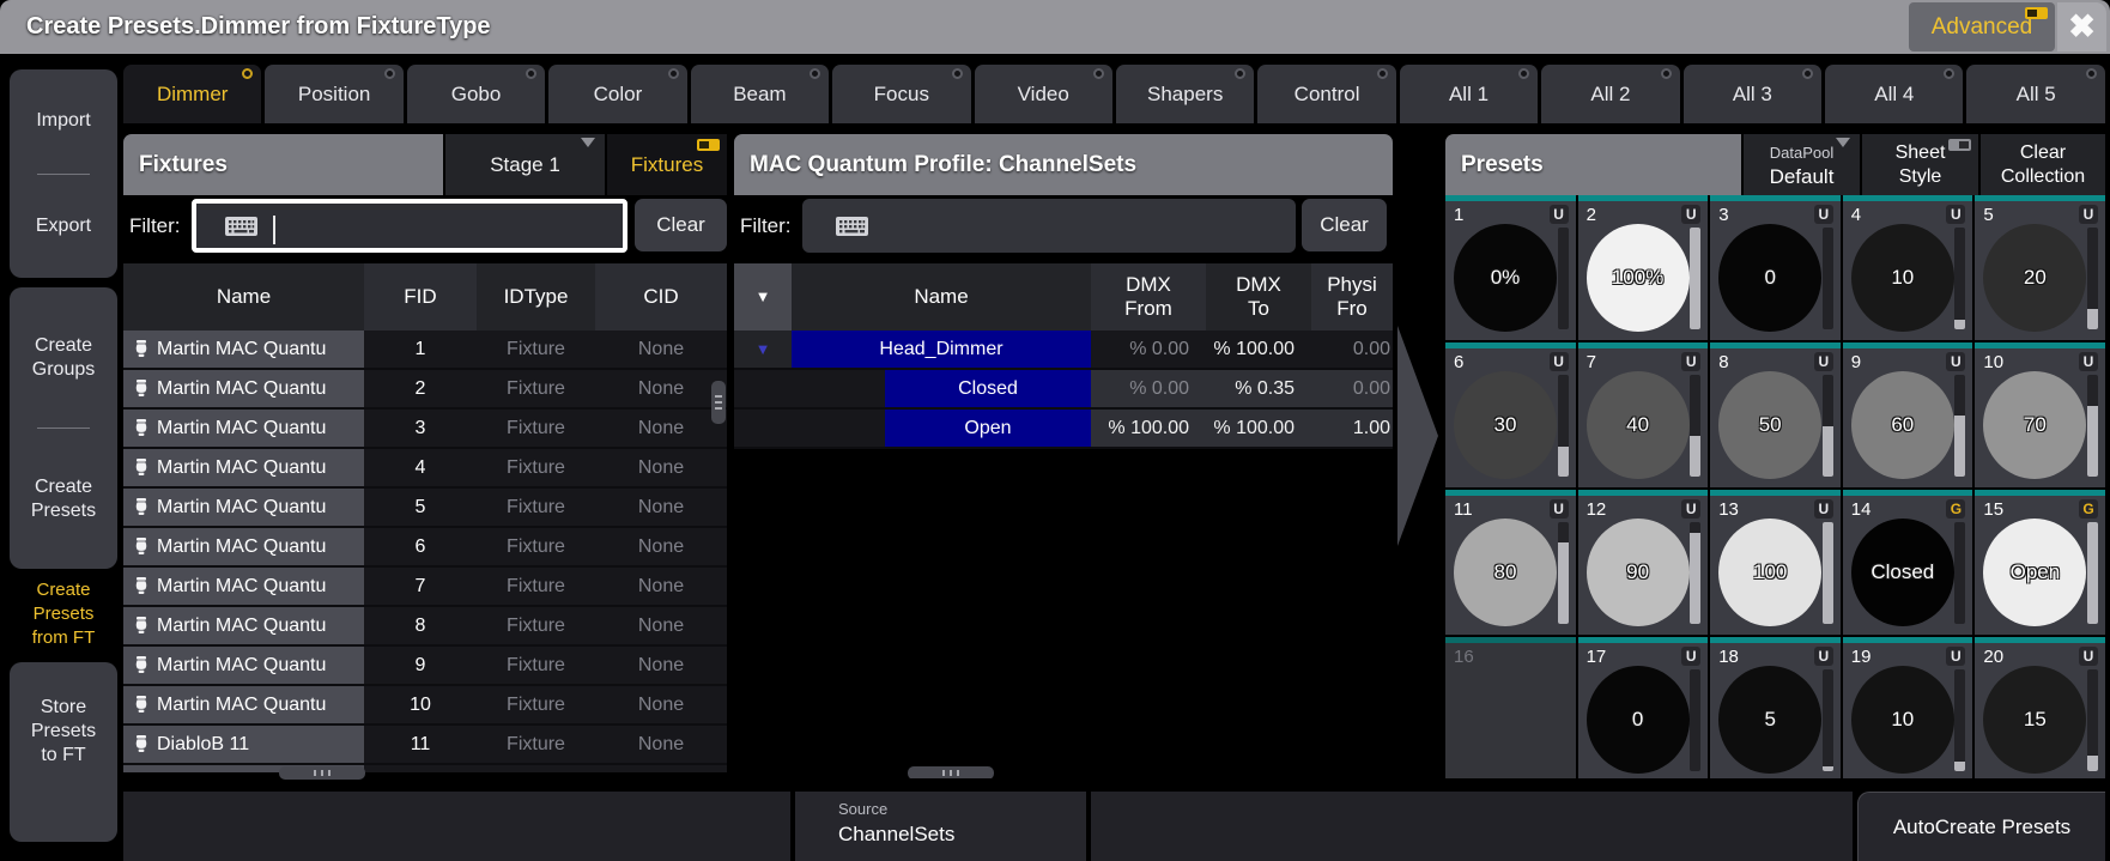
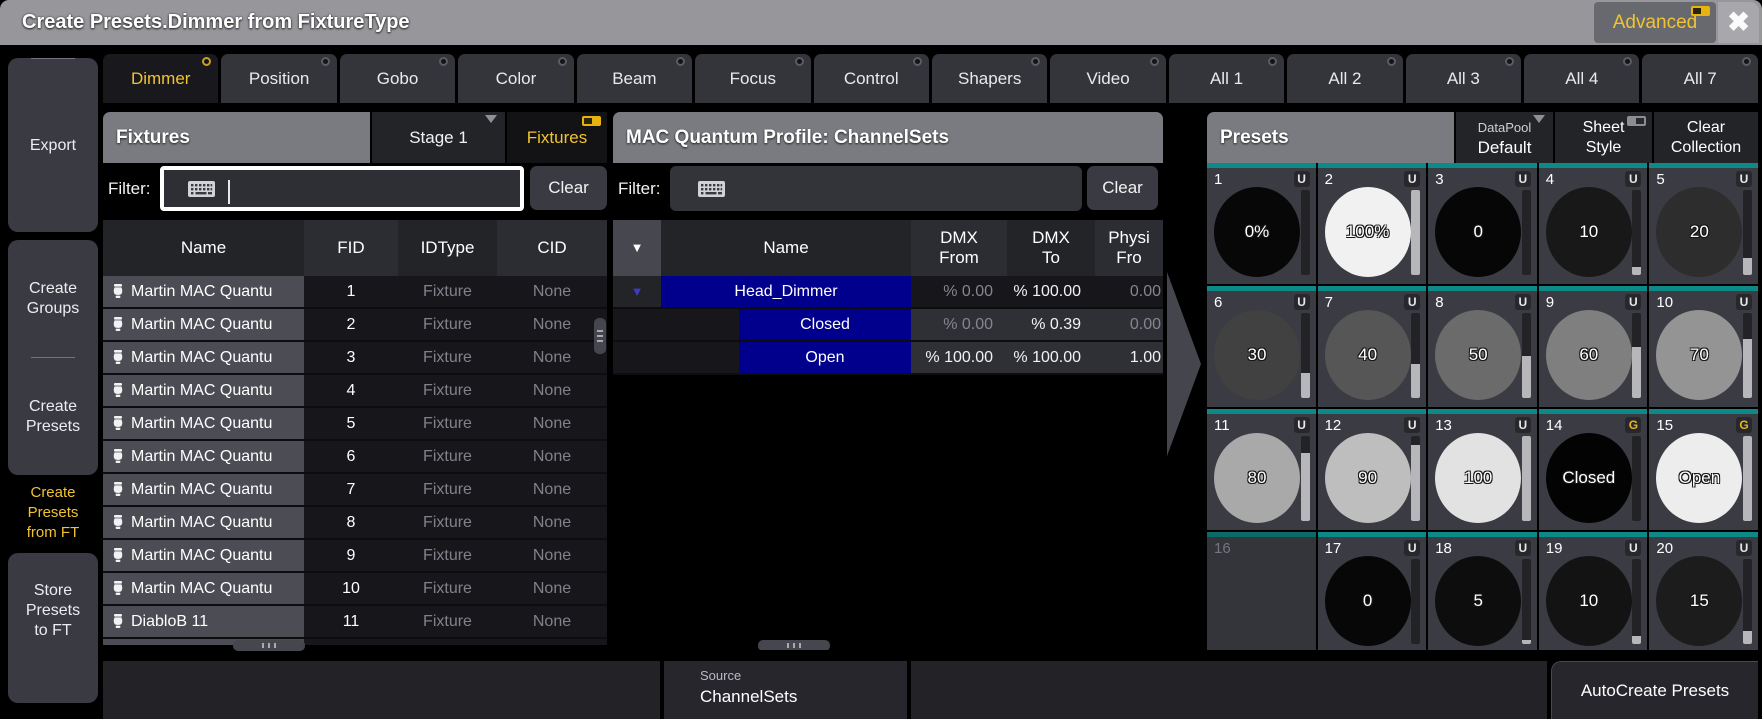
  Create Presets.Dimmer from FixtureType
  Advanced
  ✖
  Dimmer
  Position
  Gobo
  Color
  Beam
  Focus
- Video
+ Control
  Shapers
- Control
+ Video
  All 1
  All 2
  All 3
  All 4
- All 5
+ All 7
- Import
  Export
  Create Groups
  Create Presets
  Create Presets from FT
  Store Presets to FT
  Fixtures
  Stage 1
  Fixtures
  Filter:
  Clear
  Name
  FID
  IDType
  CID
  Martin MAC Quantu
  1
  Fixture
  None
  Martin MAC Quantu
  2
  Fixture
  None
  Martin MAC Quantu
  3
  Fixture
  None
  Martin MAC Quantu
  4
  Fixture
  None
  Martin MAC Quantu
  5
  Fixture
  None
  Martin MAC Quantu
  6
  Fixture
  None
  Martin MAC Quantu
  7
  Fixture
  None
  Martin MAC Quantu
  8
  Fixture
  None
  Martin MAC Quantu
  9
  Fixture
  None
  Martin MAC Quantu
  10
  Fixture
  None
  DiabloB 11
  11
  Fixture
  None
  MAC Quantum Profile: ChannelSets
  Filter:
  Clear
  ▼
  Name
  DMX
  From
  DMX
  To
  Physi
  Fro
  ▼
  Head_Dimmer
  % 0.00
  % 100.00
  0.00
  Closed
  % 0.00
- % 0.35
+ % 0.39
  0.00
  Open
  % 100.00
  % 100.00
  1.00
  Presets
  DataPool
  Default
  Sheet
  Style
  Clear
  Collection
  1
  U
  0%
  2
  U
  100%
  3
  U
  0
  4
  U
  10
  5
  U
  20
  6
  U
  30
  7
  U
  40
  8
  U
  50
  9
  U
  60
  10
  U
  70
  11
  U
  80
  12
  U
  90
  13
  U
  100
  14
  G
  Closed
  15
  G
  Open
  16
  17
  U
  0
  18
  U
  5
  19
  U
  10
  20
  U
  15
  Source
  ChannelSets
  AutoCreate Presets
